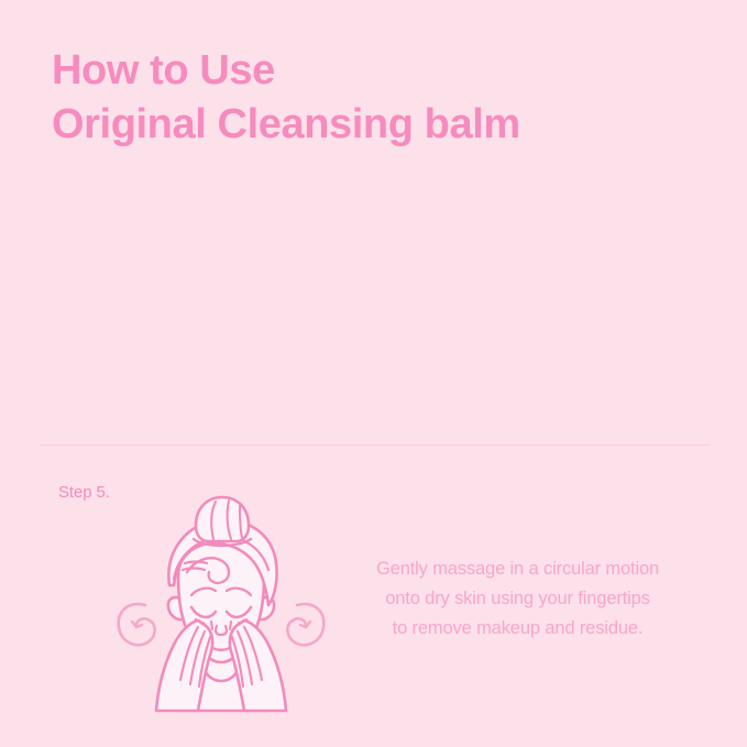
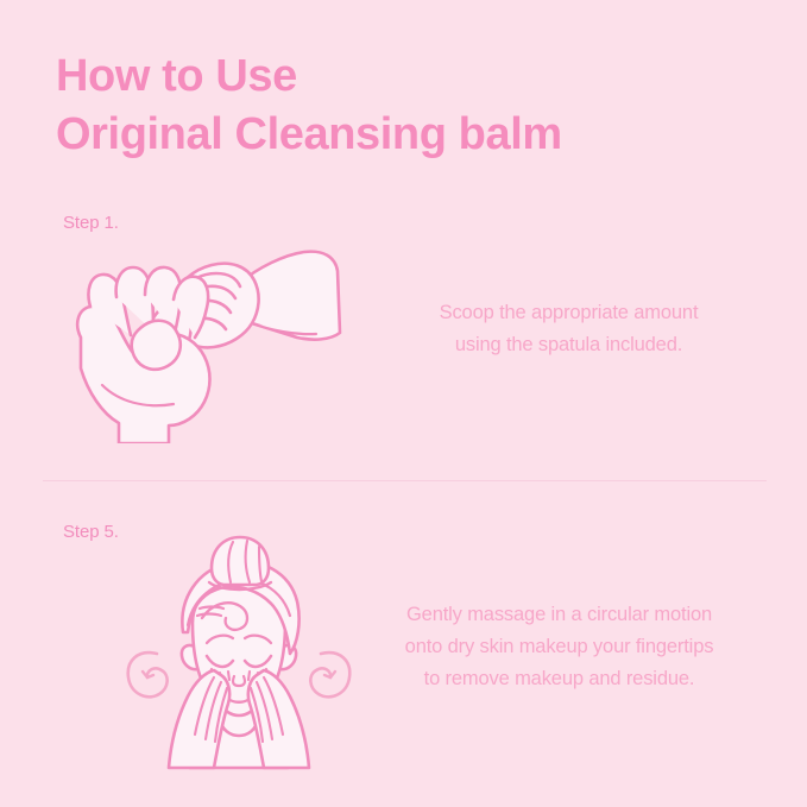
  How to Use
  Original Cleansing balm
+ Step 1.
+ Scoop the appropriate amount
+ using the spatula included.
  Step 5.
  Gently massage in a circular motion
- onto dry skin using your fingertips
+ onto dry skin makeup your fingertips
  to remove makeup and residue.
